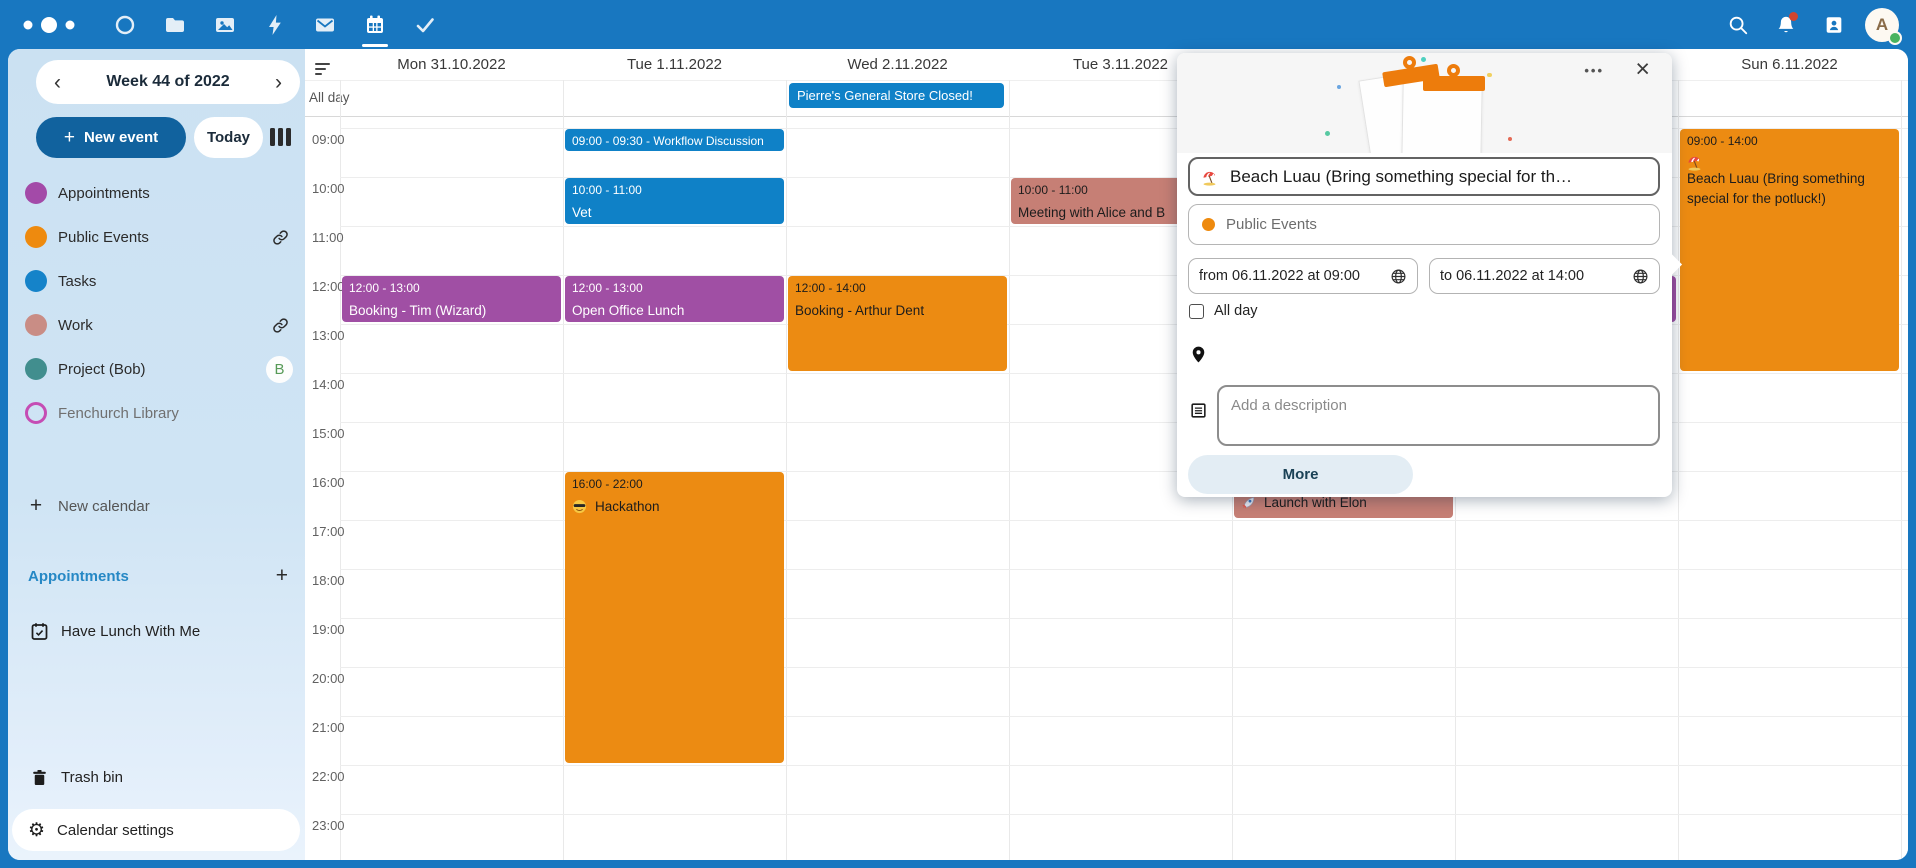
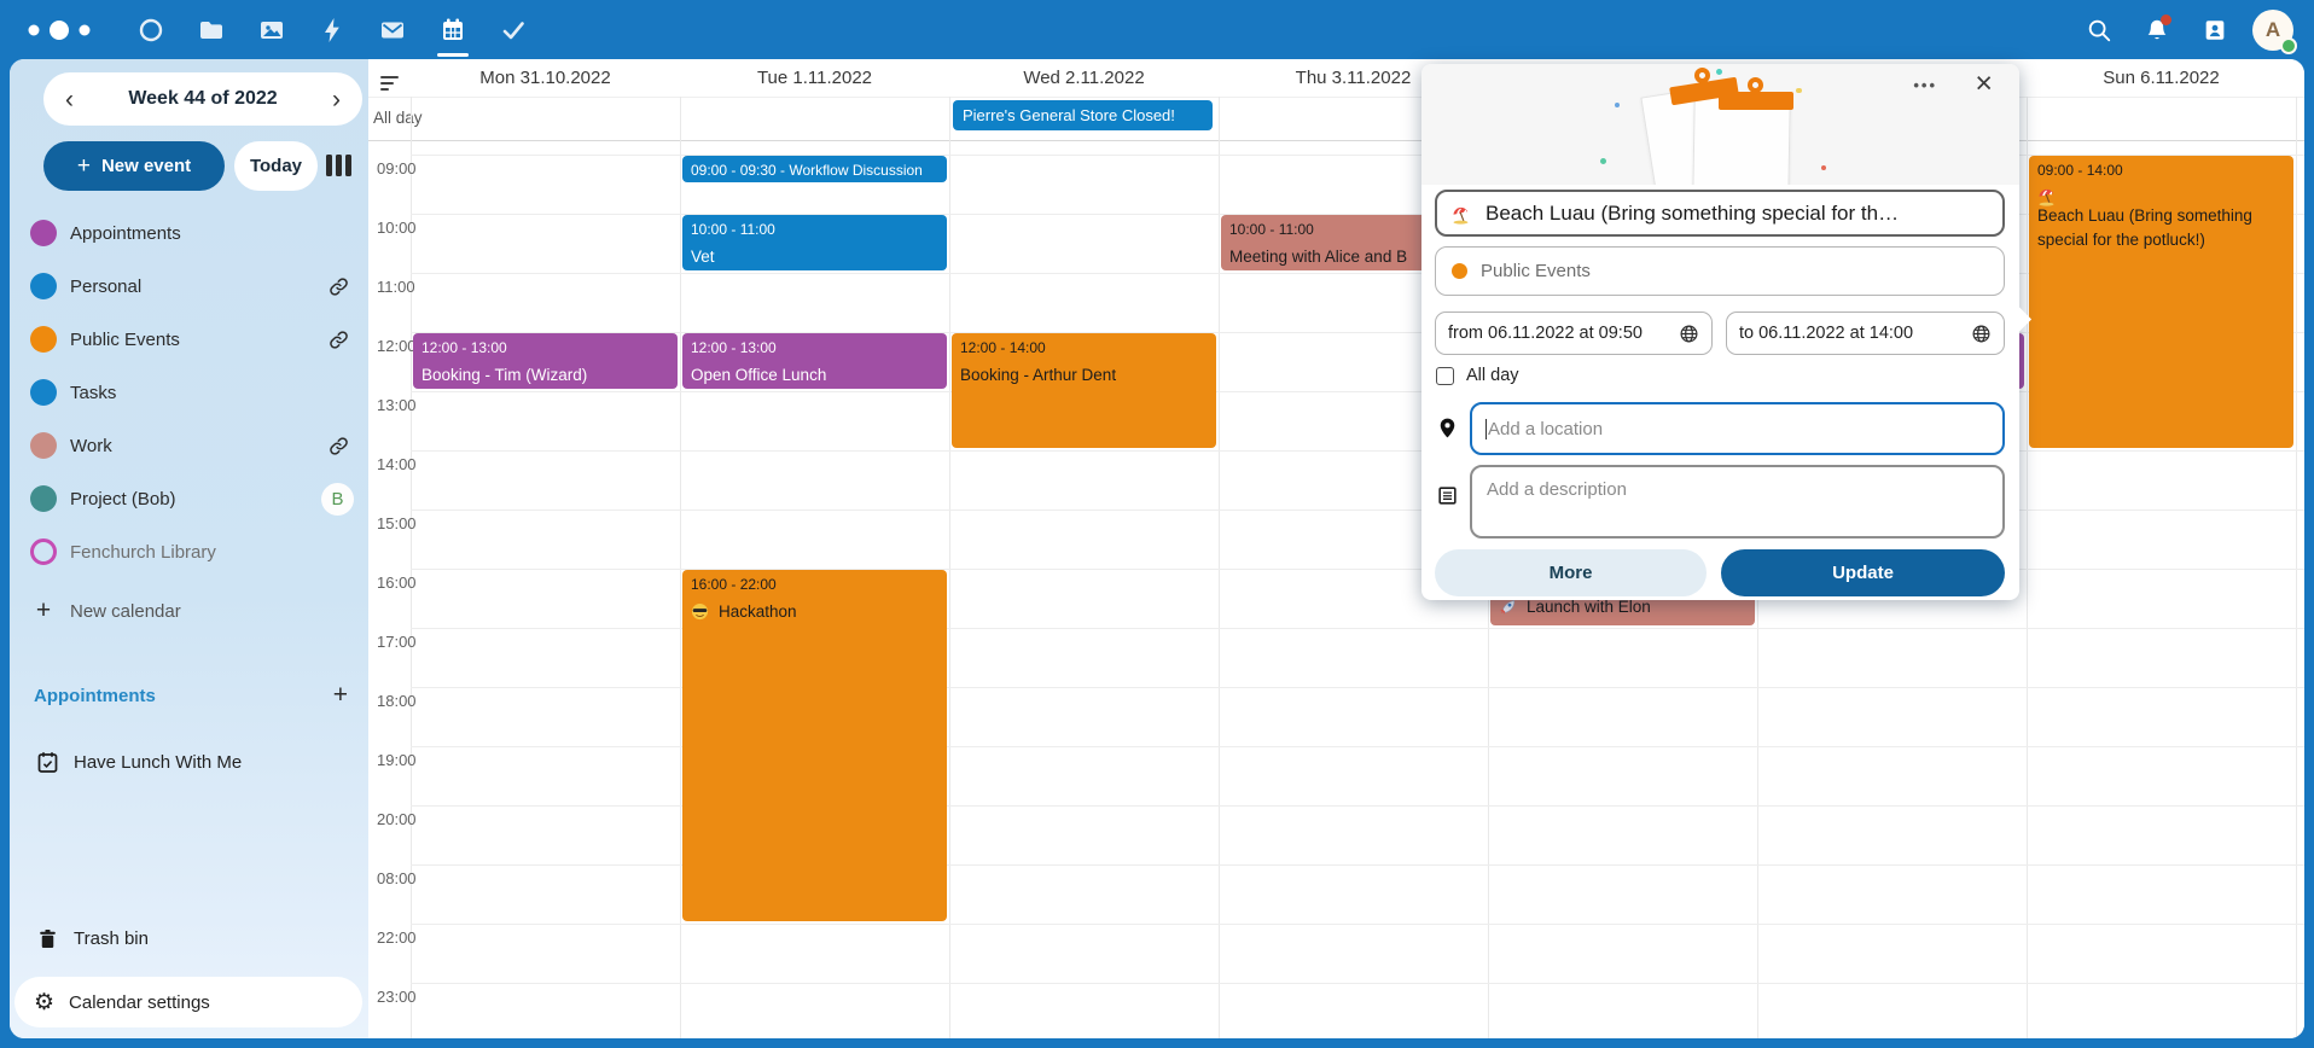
  A
  ‹
  Week 44 of 2022
  ›
  +
  New event
  Today
  Appointments
+ Personal
  Public Events
  Tasks
  Work
  Project (Bob)
  B
  Fenchurch Library
  +
  New calendar
  Appointments
  +
  Have Lunch With Me
  Trash bin
  ⚙
  Calendar settings
  Mon 31.10.2022
  Tue 1.11.2022
  Wed 2.11.2022
- Tue 3.11.2022
+ Thu 3.11.2022
  Sun 6.11.2022
  All dy
  Pierre's General Store Closed!
  09:00
  10:00
  11:00
  12:00
  13:00
  14:00
  15:00
  16:00
  17:00
  18:00
  19:00
  20:00
- 21:00
+ 08:00
  22:00
  23:00
  12:00 - 13:00
  Booking - Tim (Wizard)
  09:00 - 09:30 - Workflow Discussion
  10:00 - 11:00
  Vet
  12:00 - 13:00
  Open Office Lunch
  16:00 - 22:00
  Hackathon
  12:00 - 14:00
  Booking - Arthur Dent
  10:00 - 11:00
  Meeting with Alice and B
  Launch with Elon
  09:00 - 14:00
  Beach Luau (Bring something special for the potluck!)
  •••
  ×
  Beach Luau (Bring something special for th…
  Public Events
- from 06.11.2022 at 09:00
+ from 06.11.2022 at 09:50
  to 06.11.2022 at 14:00
  All day
+ Add a location
  Add a description
  More
+ Update
